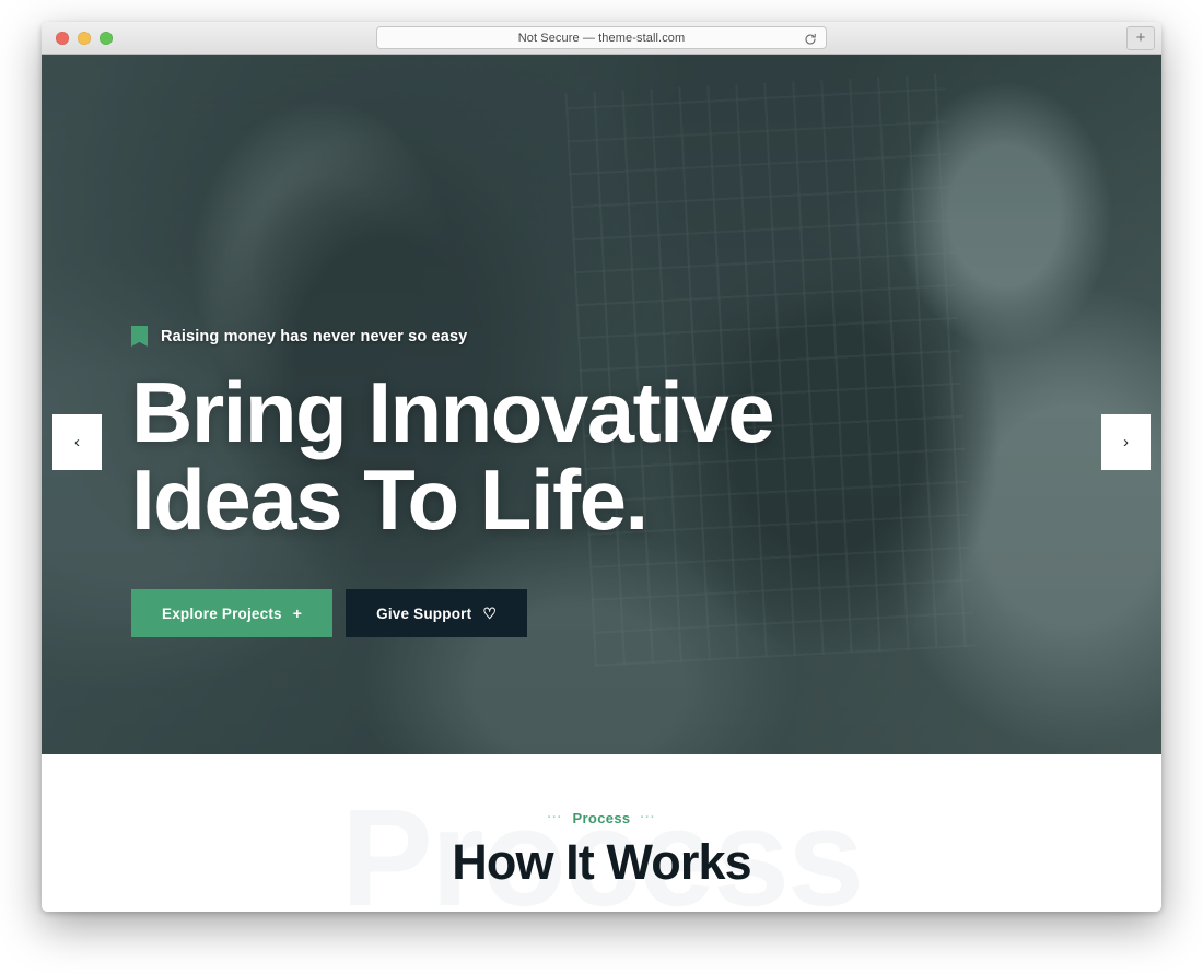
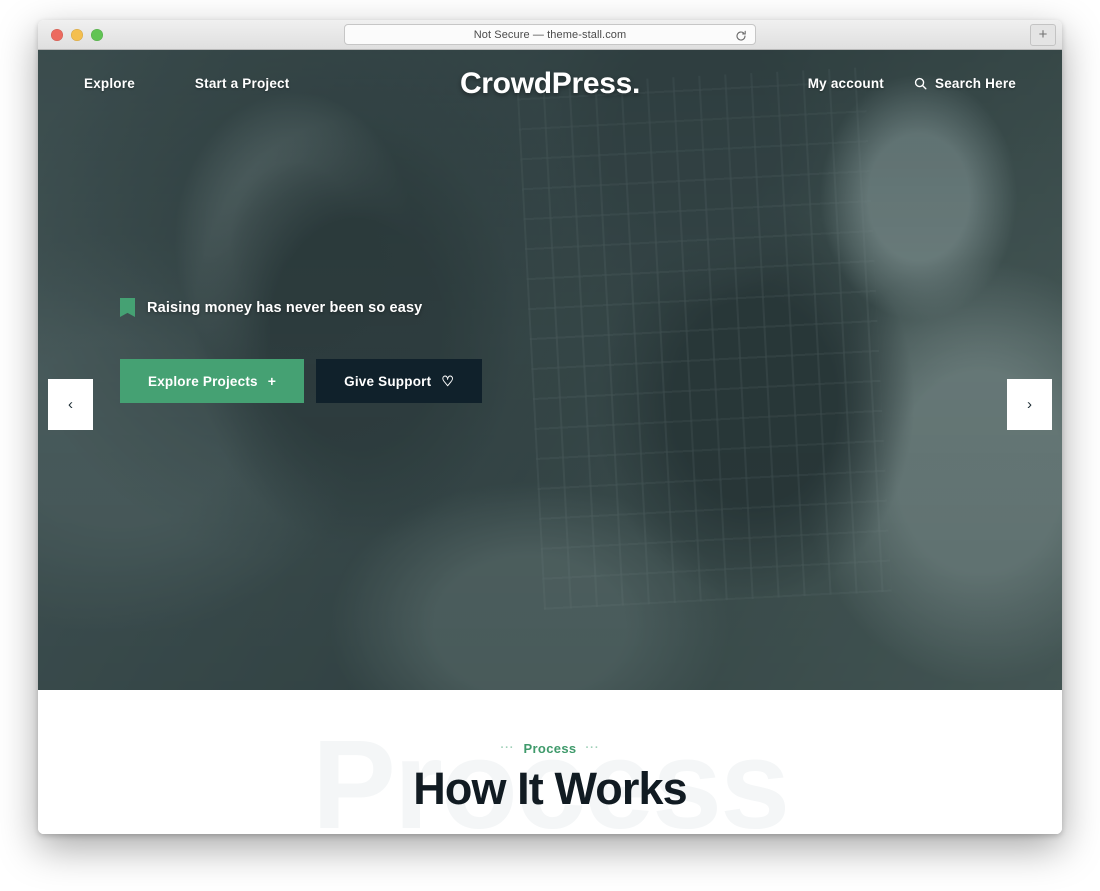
  Not Secure — theme-stall.com
  +
+ Explore
+ Start a Project
+ CrowdPress.
+ My account
+ Search Here
- Raising money has never never so easy
+ Raising money has never been so easy
- Bring Innovative
- Ideas To Life.
  Explore Projects
  +
  Give Support
  ♡
  ‹
  ›
  Process
  ···
  Process
  ···
  How It Works
